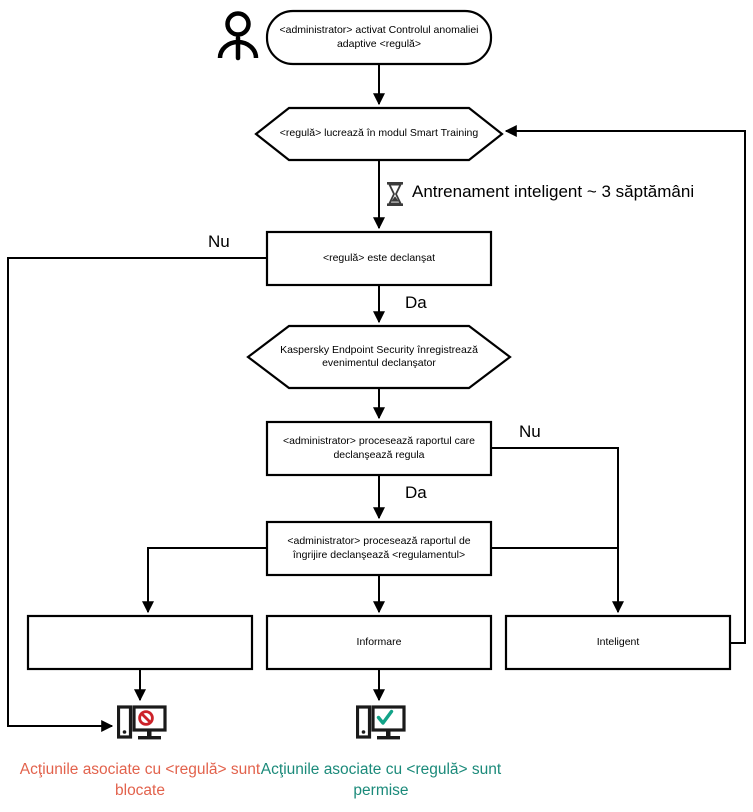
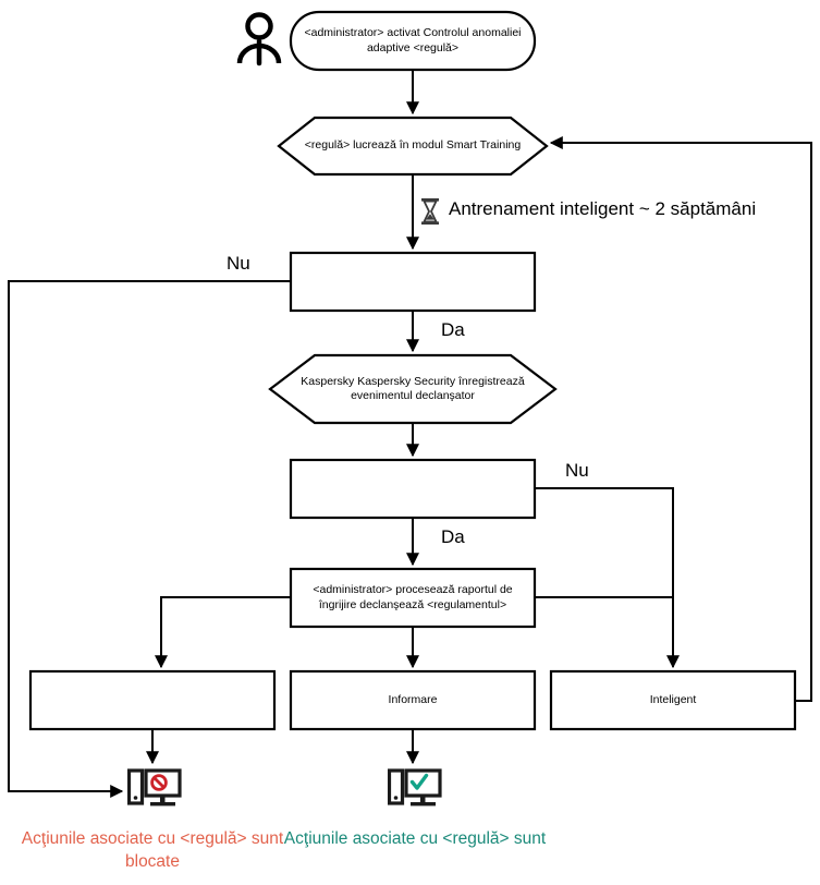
  <administrator> activat Controlul anomaliei adaptive <regulă>
  <regulă> lucrează în modul Smart Training
- <regulă> este declanşat
- Kaspersky Endpoint Security înregistrează evenimentul declanşator
+ Kaspersky Kaspersky Security înregistrează evenimentul declanşator
- <administrator> procesează raportul care declanşează regula
  <administrator> procesează raportul de îngrijire declanşează <regulamentul>
  Informare
  Inteligent
- Antrenament inteligent ~ 3 săptămâni
+ Antrenament inteligent ~ 2 săptămâni
  Nu
  Da
  Nu
  Da
  Acţiunile asociate cu <regulă> sunt
  blocate
  Acţiunile asociate cu <regulă> sunt
- permise
